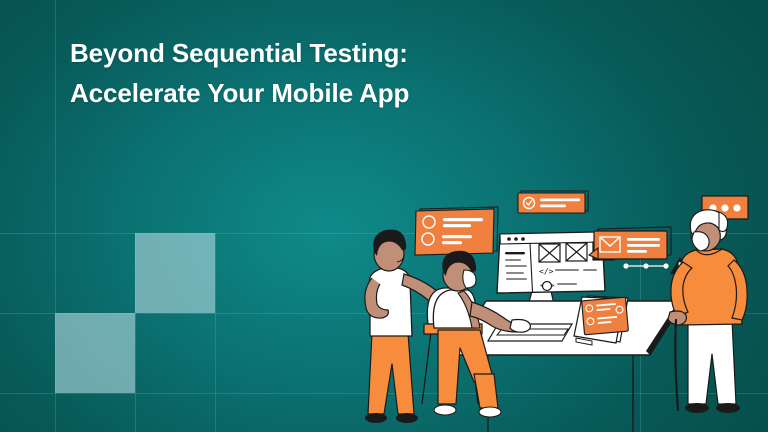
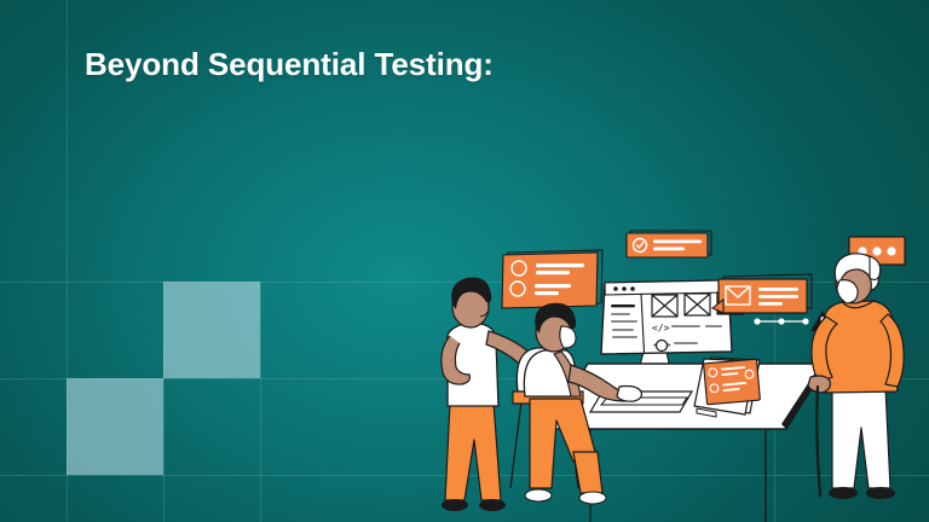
  Beyond Sequential Testing:
- Accelerate Your Mobile App
  </>
